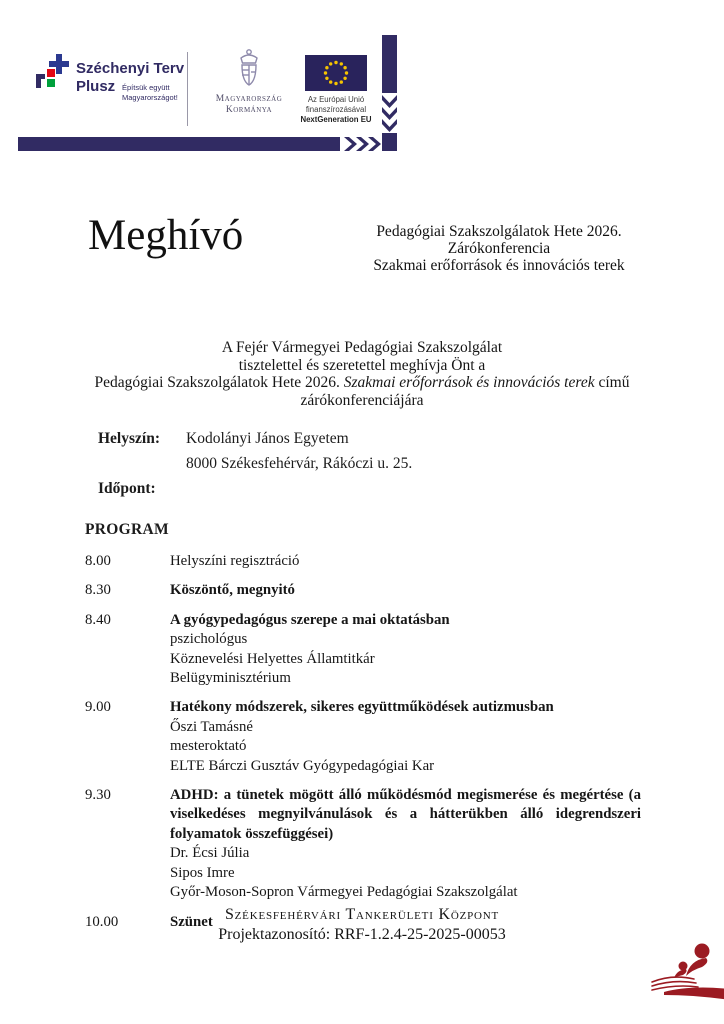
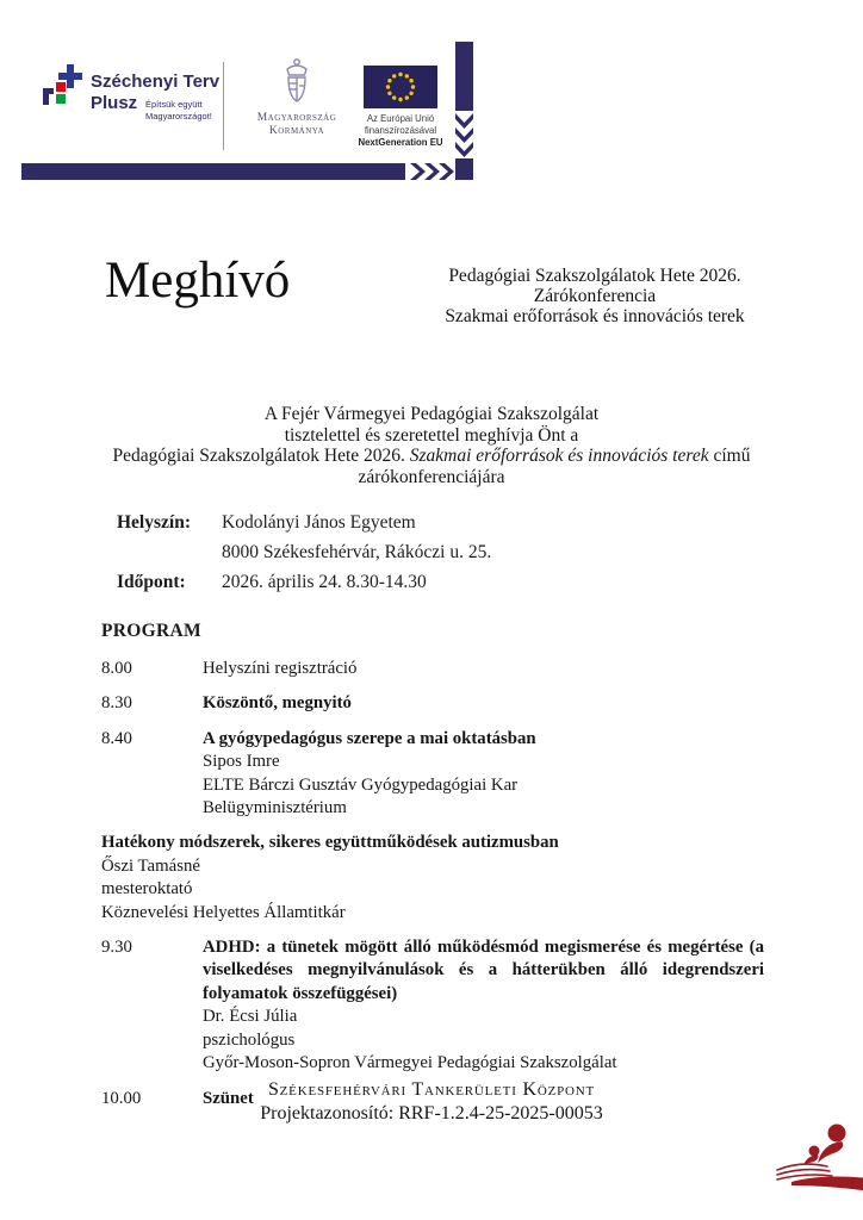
  Széchenyi Terv
  Plusz
  Építsük együtt
  Magyarországot!
  Magyarország
  Kormánya
  Az Európai Unió
  finanszírozásával
  NextGeneration EU
  Meghívó
  Pedagógiai Szakszolgálatok Hete 2026.
  Zárókonferencia
  Szakmai erőforrások és innovációs terek
  A Fejér Vármegyei Pedagógiai Szakszolgálat
  tisztelettel és szeretettel meghívja Önt a
  Pedagógiai Szakszolgálatok Hete 2026. Szakmai erőforrások és innovációs terek című
  zárókonferenciájára
  Helyszín:
  Kodolányi János Egyetem
  8000 Székesfehérvár, Rákóczi u. 25.
  Időpont:
+ 2026. április 24. 8.30-14.30
  PROGRAM
  8.00
  Helyszíni regisztráció
  8.30
  Köszöntő, megnyitó
  8.40
  A gyógypedagógus szerepe a mai oktatásban
- pszichológus
+ Sipos Imre
- Köznevelési Helyettes Államtitkár
+ ELTE Bárczi Gusztáv Gyógypedagógiai Kar
  Belügyminisztérium
- 9.00
  Hatékony módszerek, sikeres együttműködések autizmusban
  Őszi Tamásné
  mesteroktató
- ELTE Bárczi Gusztáv Gyógypedagógiai Kar
+ Köznevelési Helyettes Államtitkár
  9.30
  ADHD: a tünetek mögött álló működésmód megismerése és megértése (a viselkedéses megnyilvánulások és a hátterükben álló idegrendszeri folyamatok összefüggései)
  Dr. Écsi Júlia
- Sipos Imre
+ pszichológus
  Győr-Moson-Sopron Vármegyei Pedagógiai Szakszolgálat
  10.00
  Szünet
  Székesfehérvári Tankerületi Központ
  Projektazonosító: RRF-1.2.4-25-2025-00053
